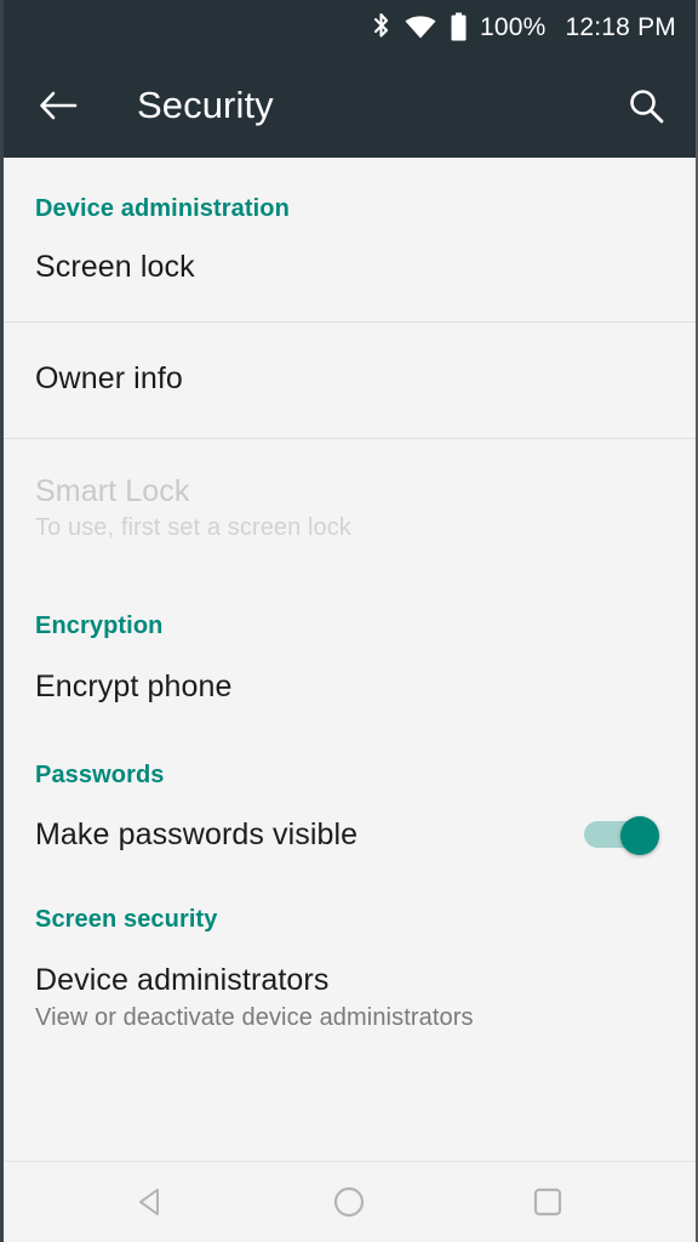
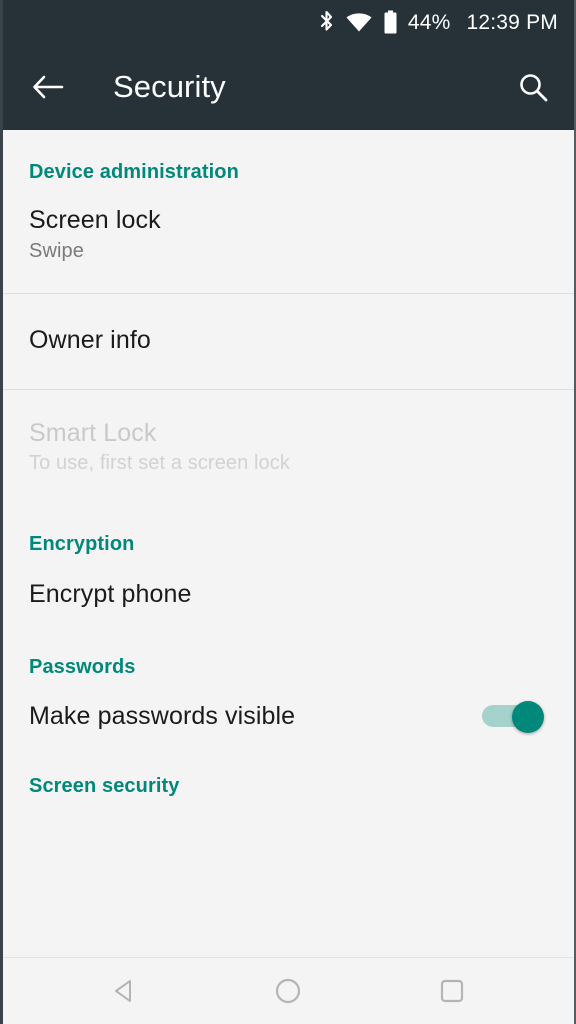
- 100%
+ 44%
- 12:18 PM
+ 12:39 PM
  Security
  Device administration
  Screen lock
+ Swipe
  Owner info
  Smart Lock
  To use, first set a screen lock
  Encryption
  Encrypt phone
  Passwords
  Make passwords visible
  Screen security
- Device administrators
- View or deactivate device administrators
